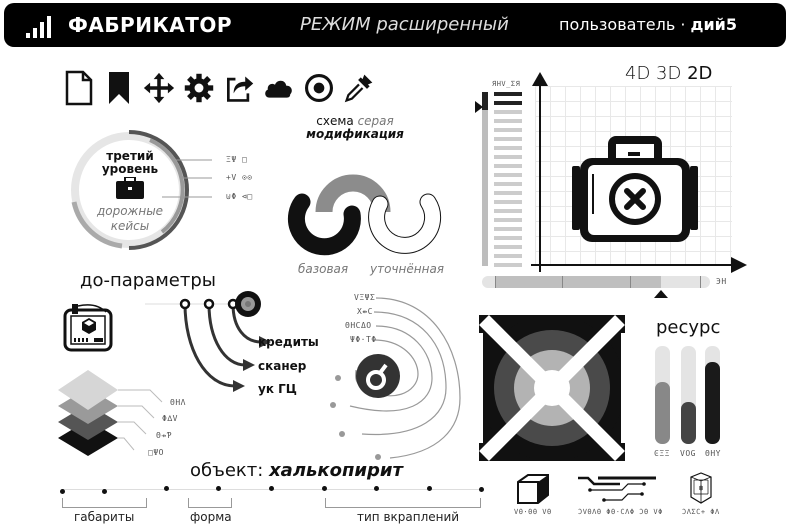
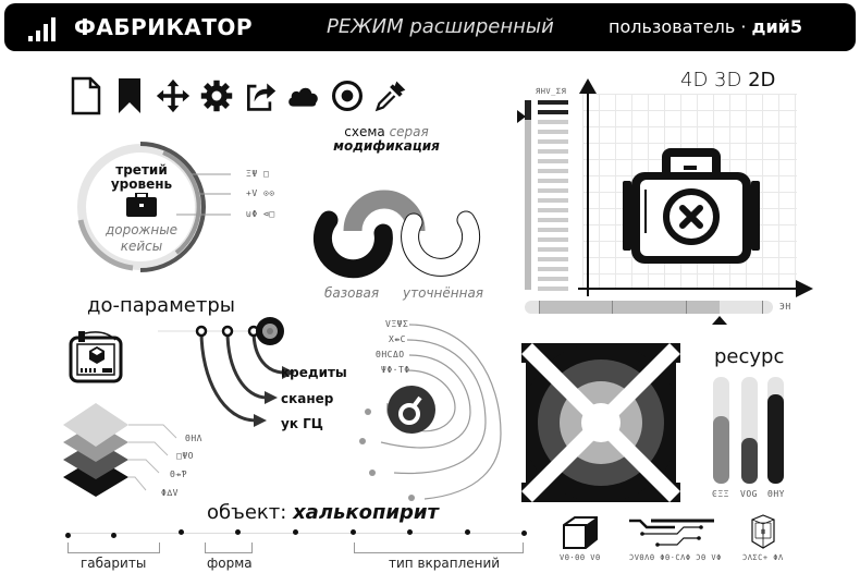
  ФАБРИКАТОР
  РЕЖИМ расширенный
  пользователь · дий5
  третий
  уровень
  дорожные
  кейсы
  ΞΨ □
  +V ⊙⊙
  ⊍Φ ⊲□
  схема серая
  модификация
  базовая
  уточнённая
  4D 3D 2D
  ЯНV_ΣЯ
  ЭН
  до-параметры
  кредиты
  сканер
  ук ГЦ
  ΘΗΛ
- Φ∆V
+ □ΨΟ
  Θ⇸Ƥ
- □ΨΟ
+ Φ∆V
  VΞΨΣ
  Χ⇹Ϲ
  ΘΗϹΔΟ
  ΨΦ·ΤΦ
  ресурс
  ϾΞΞ
  VOG
  ΘΗΥ
  VΘ·ΘΘ VΘ
  ϽVΘΛΘ ΦΘ·ϹΛΦ ϽΘ VΦ
  ϽΛΣϹ+ ΦΛ
  объект: халькопирит
  габариты
  форма
  тип вкраплений
